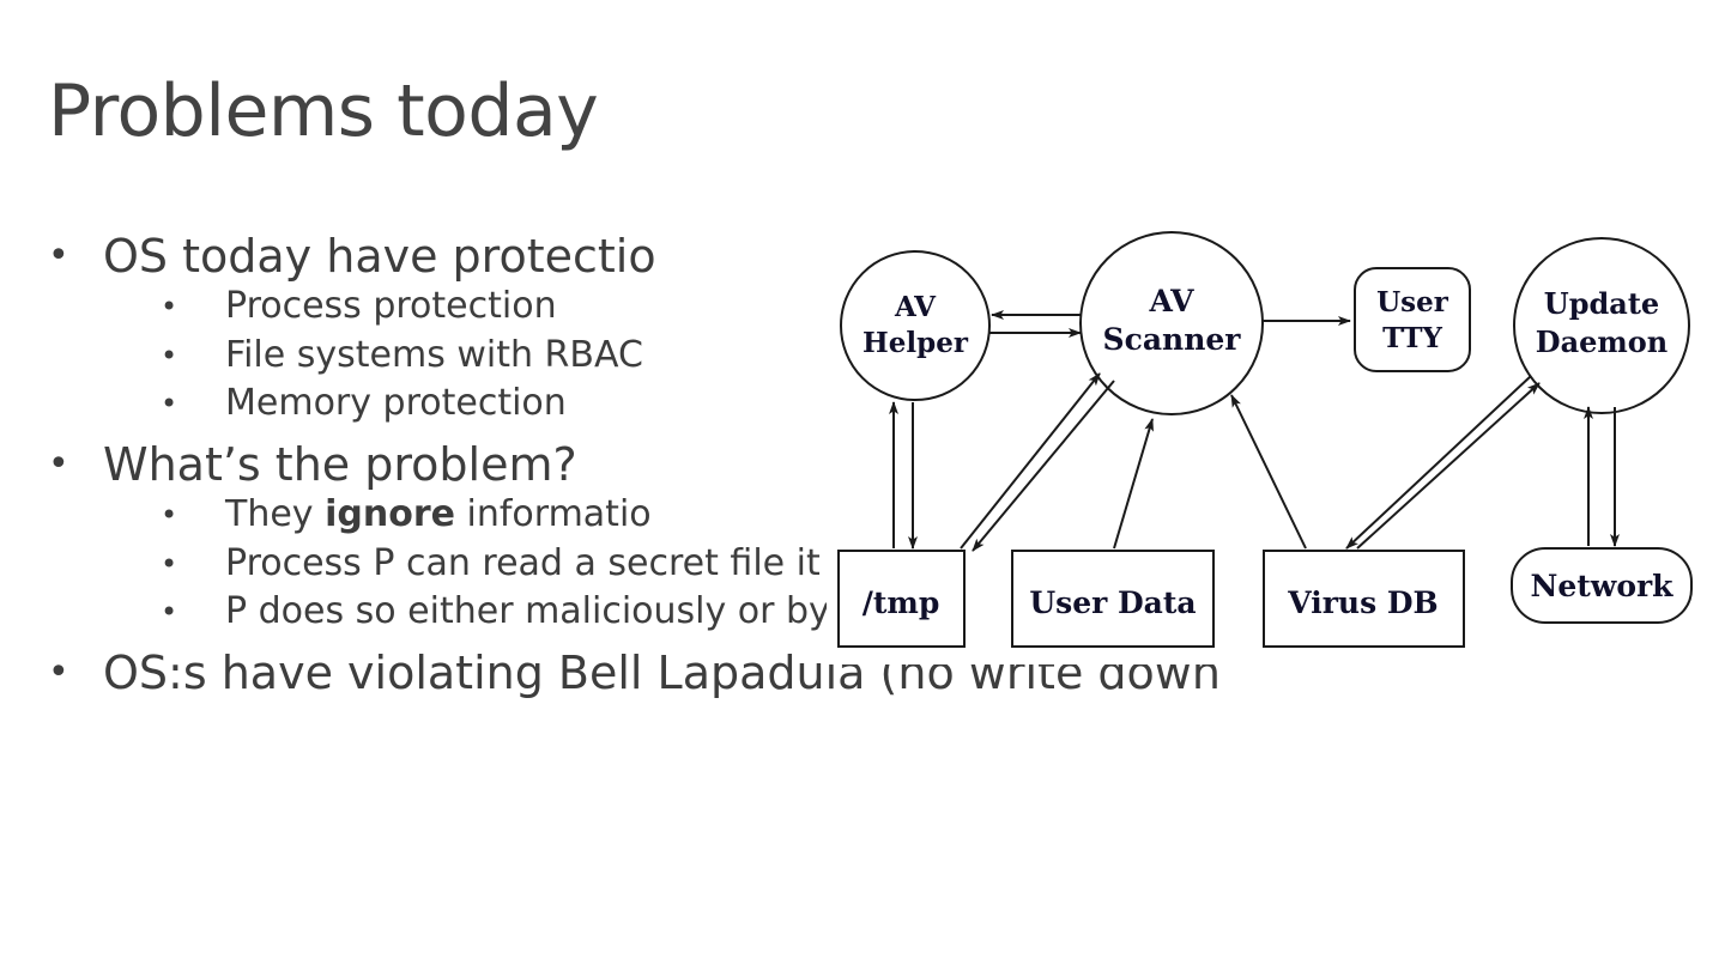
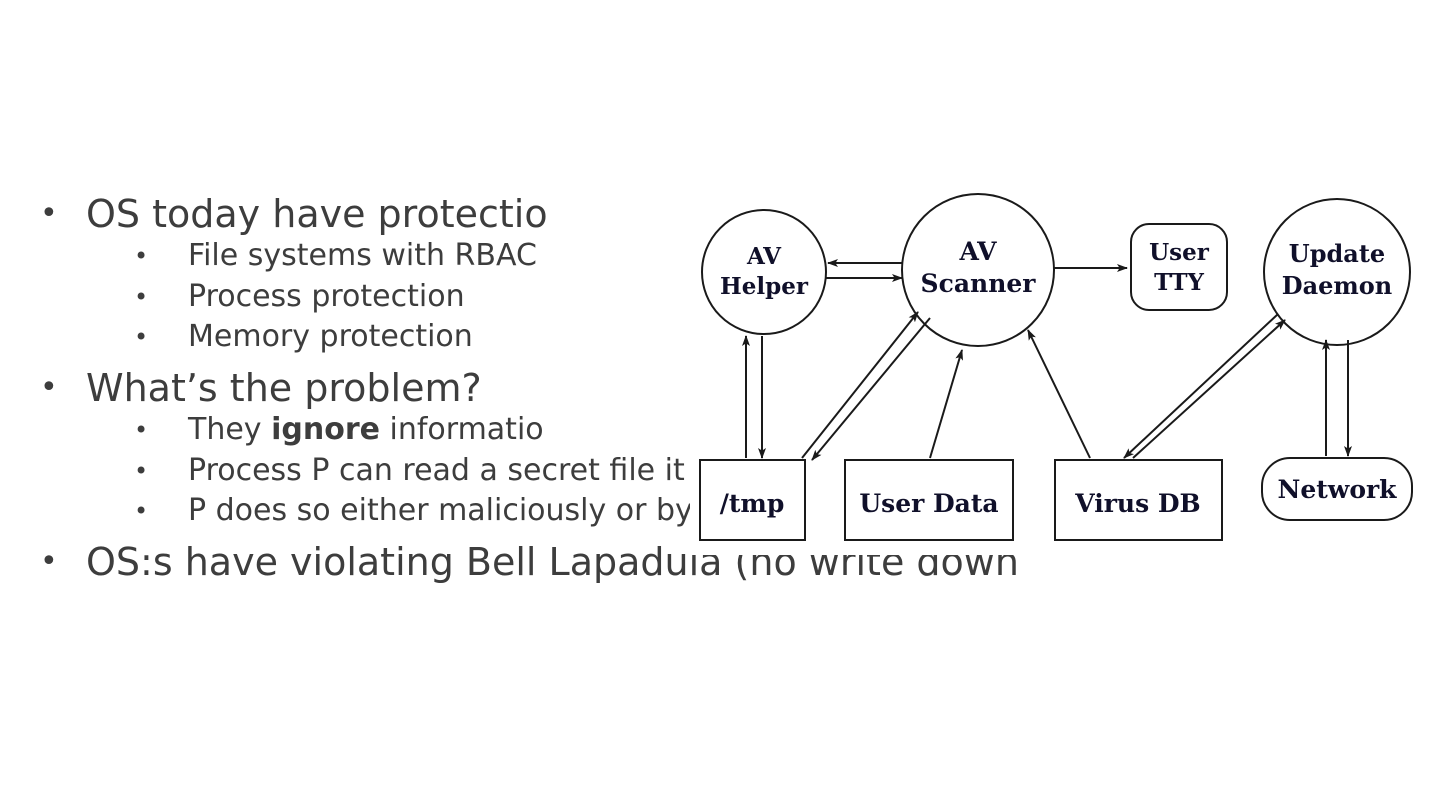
- Problems today
  •
  OS today have protectio
  •
- Process protection
+ File systems with RBAC
  •
- File systems with RBAC
+ Process protection
  •
  Memory protection
  •
  What’s the problem?
  •
  They ignore informatio
  •
  •
  •
  OS:s have violating Bell Lapadula (no write down
  AV
  Helper
  AV
  Scanner
  User
  TTY
  Update
  Daemon
  /tmp
  User Data
  Virus DB
  Network
